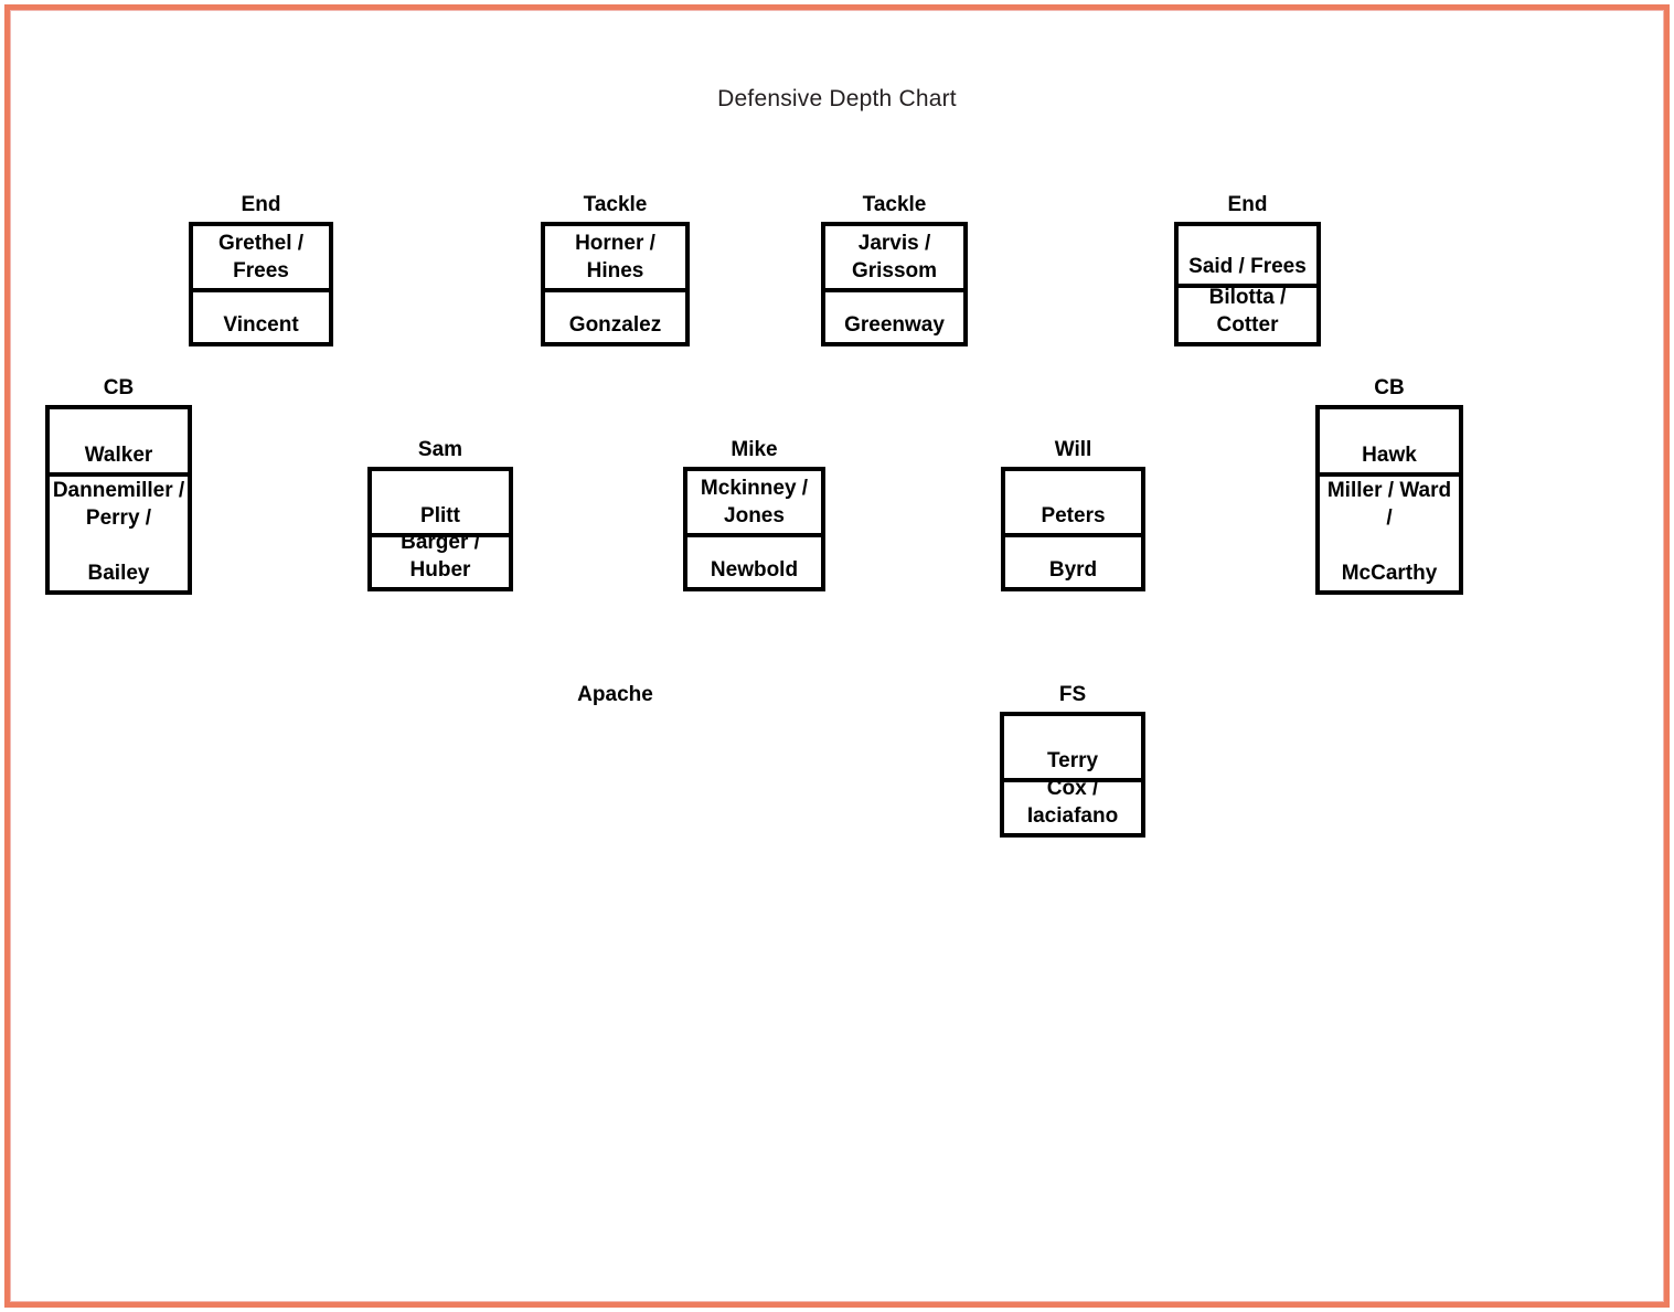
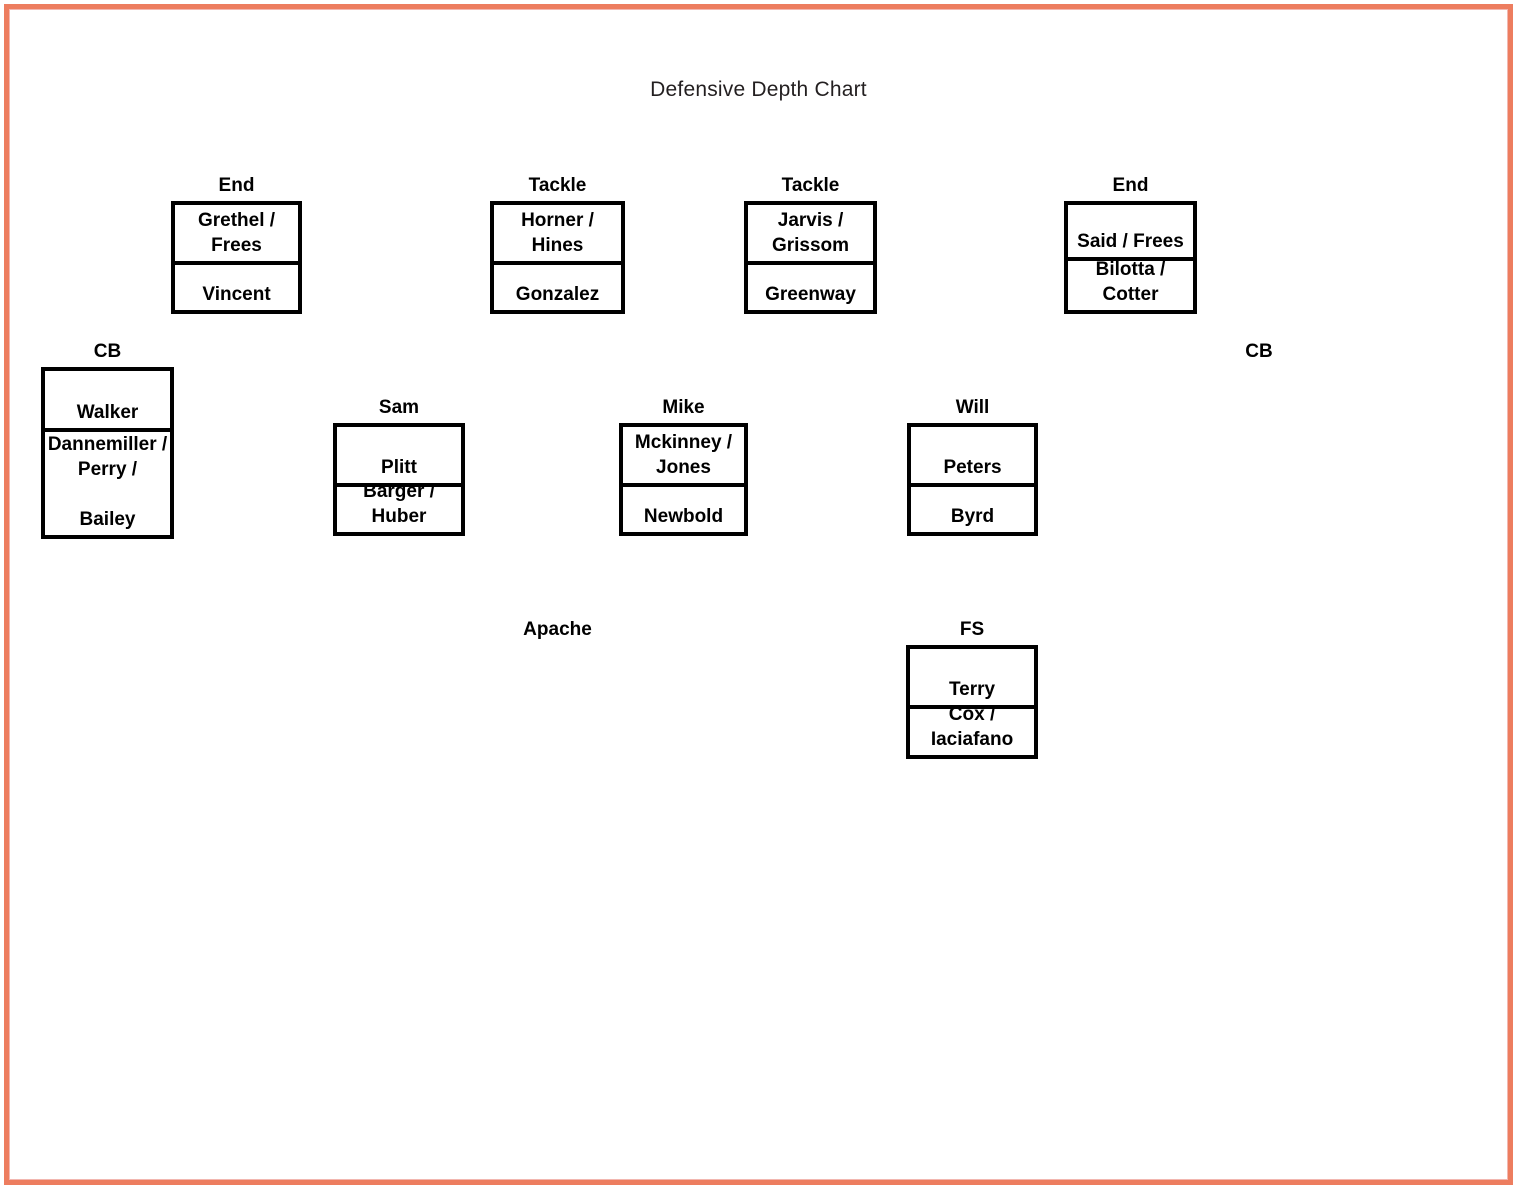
  Defensive Depth Chart
  End
  Grethel /
  Frees
  Vincent
  Tackle
  Horner /
  Hines
  Gonzalez
  Tackle
  Jarvis /
  Grissom
  Greenway
  End
  Said / Frees
  Bilotta /
  Cotter
  CB
  Walker
  Dannemiller /
  Perry /
  Bailey
  Sam
  Plitt
  Barger /
  Huber
  Mike
  Mckinney /
  Jones
  Newbold
  Will
  Peters
  Byrd
  CB
- Hawk
- Miller / Ward
- /
- McCarthy
  Apache
  FS
  Terry
  Cox /
  Iaciafano
